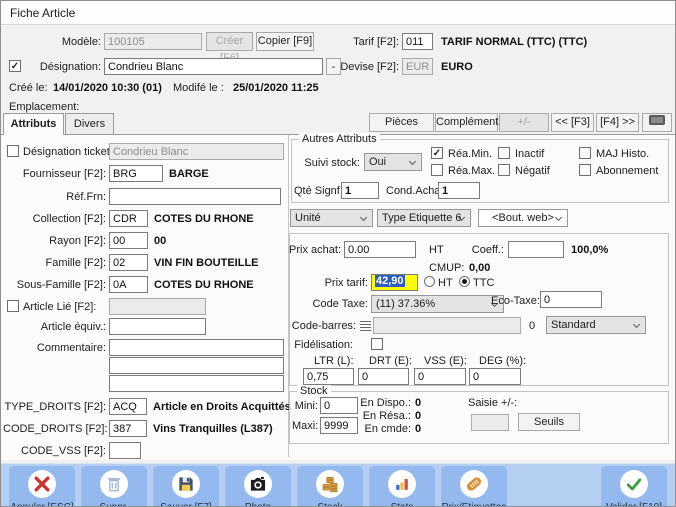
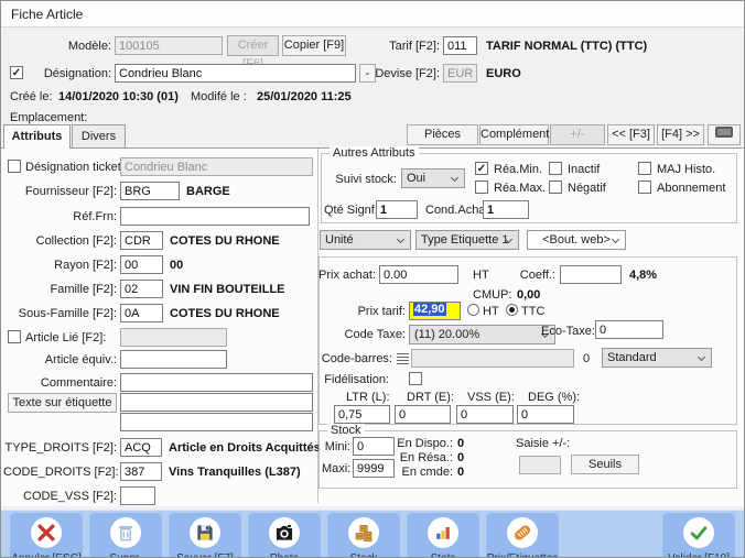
  Fiche Article
  Modèle:
  100105
  Copier [F9]
  Tarif [F2]:
  011
  TARIF NORMAL (TTC) (TTC)
  Désignation:
  Condrieu Blanc
  -
  Devise [F2]:
  EUR
  EURO
  Créé le:
  14/01/2020 10:30 (01)
  Modifé le :
  25/01/2020 11:25
  Emplacement:
  Attributs
  Divers
  Complément
  +/-
  << [F3]
  [F4] >>
  Désignation ticke
  Condrieu Blanc
  Fournisseur [F2]:
  BRG
  BARGE
  Réf.Frn:
  Collection [F2]:
  CDR
  COTES DU RHONE
  Rayon [F2]:
  00
  00
  Famille [F2]:
  02
  VIN FIN BOUTEILLE
  Sous-Famille [F2]:
  0A
  COTES DU RHONE
  Article Lié [F2]:
  Article équiv.:
  Commentaire:
+ Texte sur étiquette
  TYPE_DROITS [F2]:
  ACQ
  Article en Droits Acquittés
  CODE_DROITS [F2]:
  387
  Vins Tranquilles (L387)
  CODE_VSS [F2]:
  Autres Attributs
  Suivi stock:
  Oui
  Réa.Min.
  Réa.Max.
  Inactif
  Négatif
  MAJ Histo.
  Abonnement
  Qté Signf
  1
  Cond.Ach
  1
  Unité
- Type Etiquette 6
+ Type Etiquette 1
  <Bout. web>
  Prix achat:
  0.00
  HT
  Coeff.:
- 100,0%
+ 4,8%
  CMUP:
  0,00
  Prix tarif:
  42,90
  HT
  TTC
  Code Taxe:
- (11) 37.36%
+ (11) 20.00%
  Eco-Taxe:
  0
  Code-barres:
  0
  Standard
  Fidélisation:
  LTR (L):
  DRT (E):
  VSS (E):
  DEG (%):
  0,75
  0
  0
  0
  Stock
  Mini:
  0
  Maxi:
  9999
  En Dispo.:
  0
  En Résa.:
  0
  En cmde:
  0
  Saisie +/-:
  Seuils
